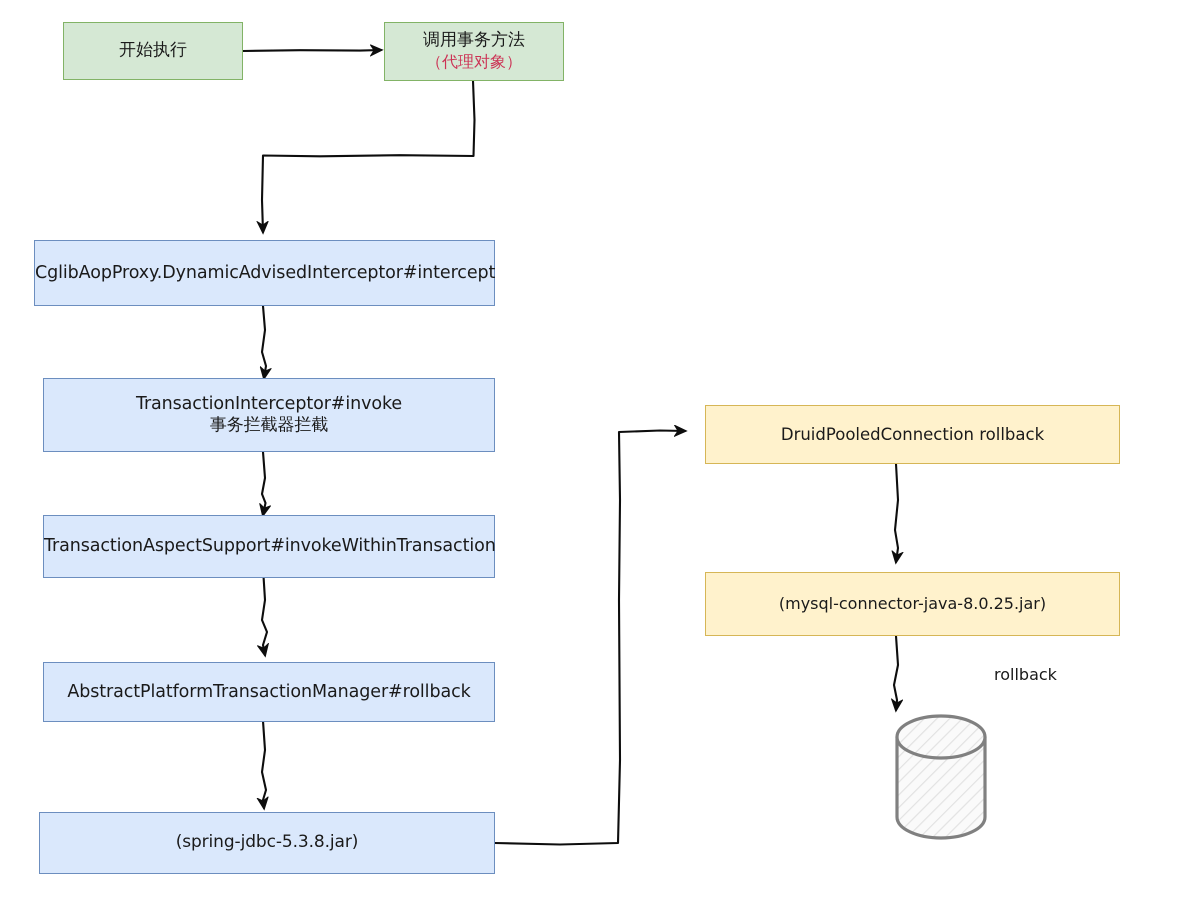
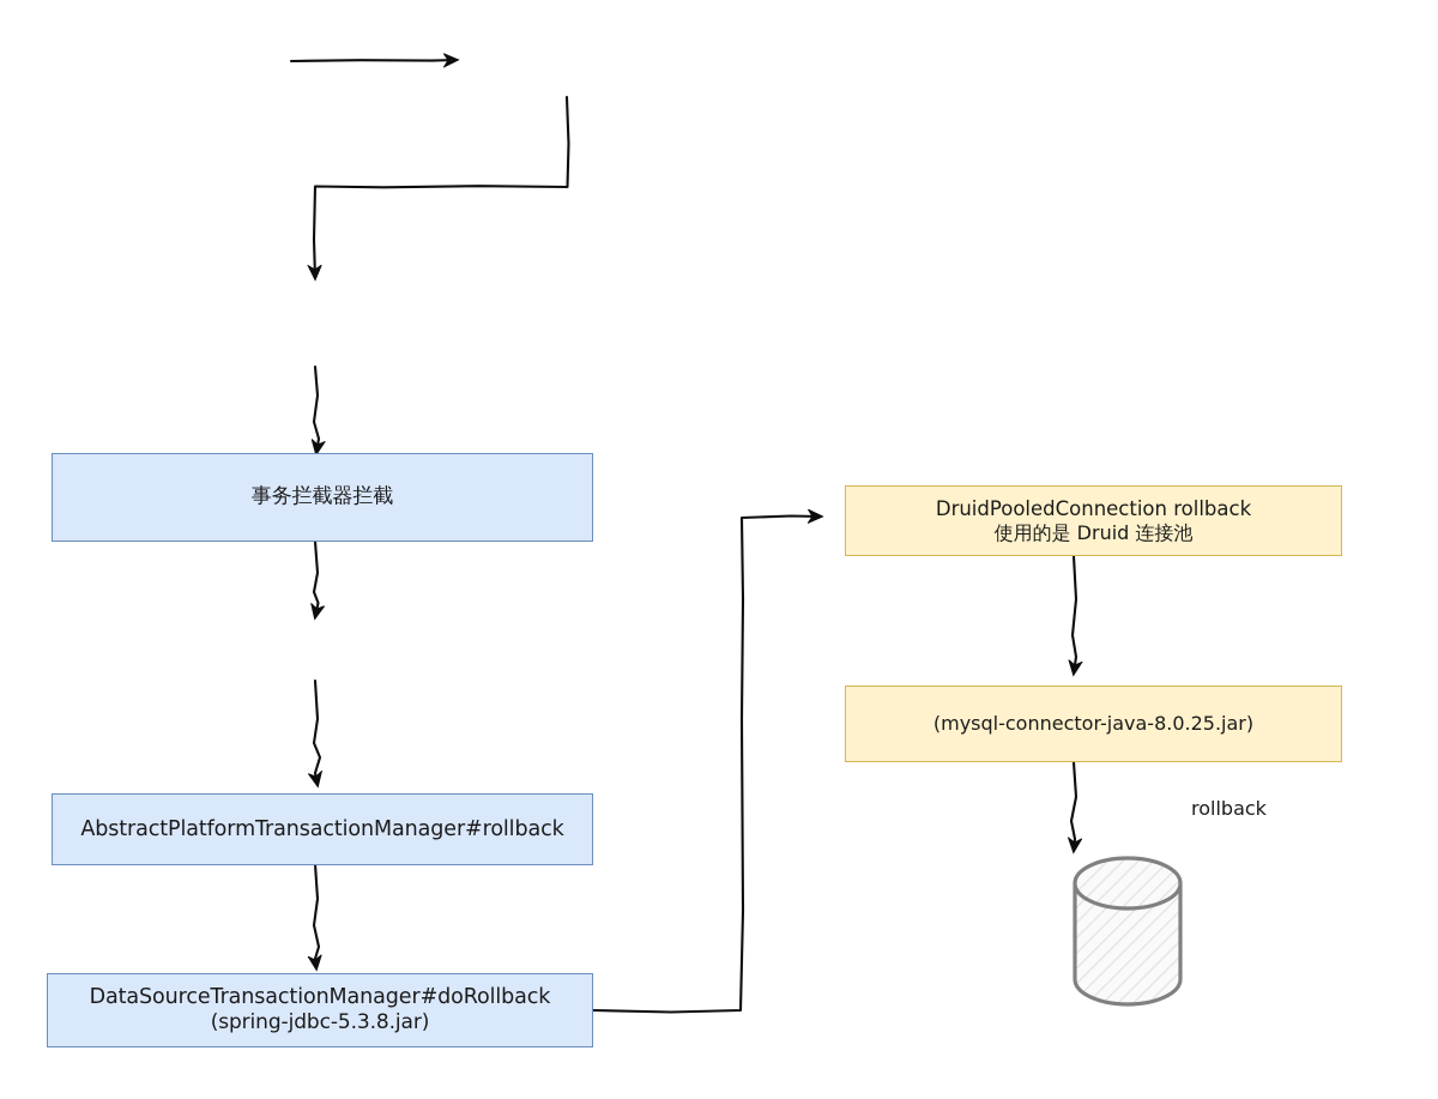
- 开始执行
- 调用事务方法
- （代理对象）
- CglibAopProxy.DynamicAdvisedInterceptor#intercept
- TransactionInterceptor#invoke
  事务拦截器拦截
- TransactionAspectSupport#invokeWithinTransaction
  AbstractPlatformTransactionManager#rollback
+ DataSourceTransactionManager#doRollback
  (spring-jdbc-5.3.8.jar)
  DruidPooledConnection rollback
+ 使用的是 Druid 连接池
  (mysql-connector-java-8.0.25.jar)
  rollback
